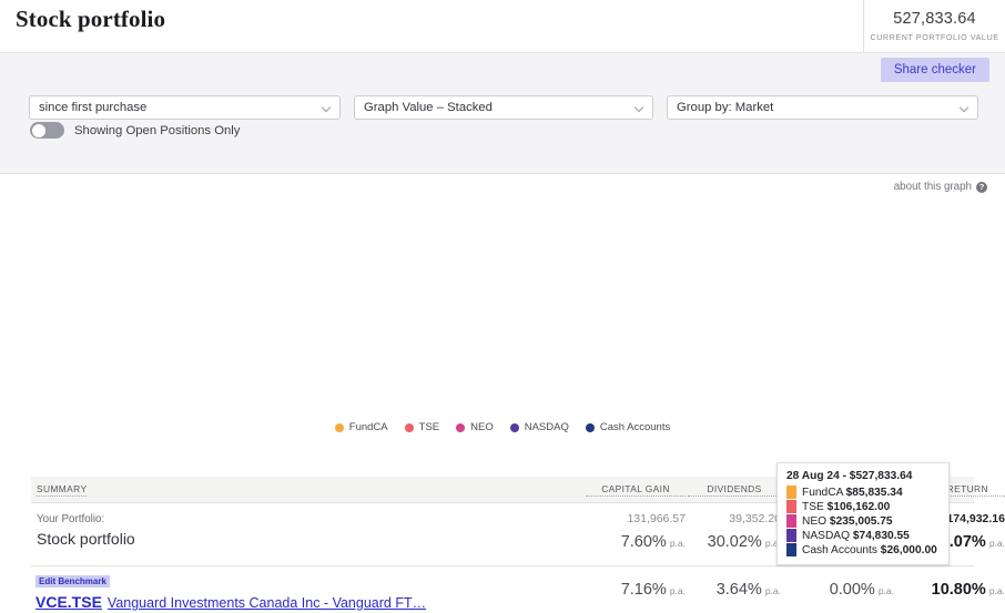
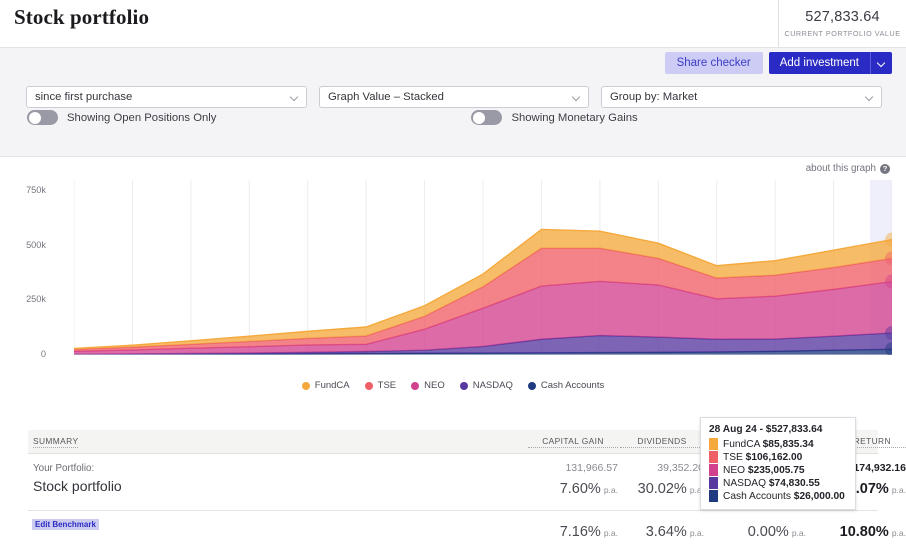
  Stock portfolio
  527,833.64
  CURRENT PORTFOLIO VALUE
  Share checker
+ Add investment
  since first purchase
  Graph Value – Stacked
  Group by: Market
  Showing Open Positions Only
+ Showing Monetary Gains
  about this graph
  ?
+ 0
+ 250k
+ 500k
+ 750k
  FundCA
  TSE
  NEO
  NASDAQ
  Cash Accounts
  28 Aug 24 - $527,833.64
  FundCA $85,835.34
  TSE $106,162.00
  NEO $235,005.75
  NASDAQ $74,830.55
  Cash Accounts $26,000.00
  SUMMARY
  CAPITAL GAIN
  DIVIDENDS
  Your Portfolio:
  Stock portfolio
  131,966.57
  7.60% p.a.
  39,352.2
  30.02% p.
  174,932.16
  .07% p.a.
  Edit Benchmark
- VCE.TSE
- Vanguard Investments Canada Inc - Vanguard FT…
  7.16% p.a.
  3.64% p.a.
  0.00% p.a.
  10.80% p.a.
